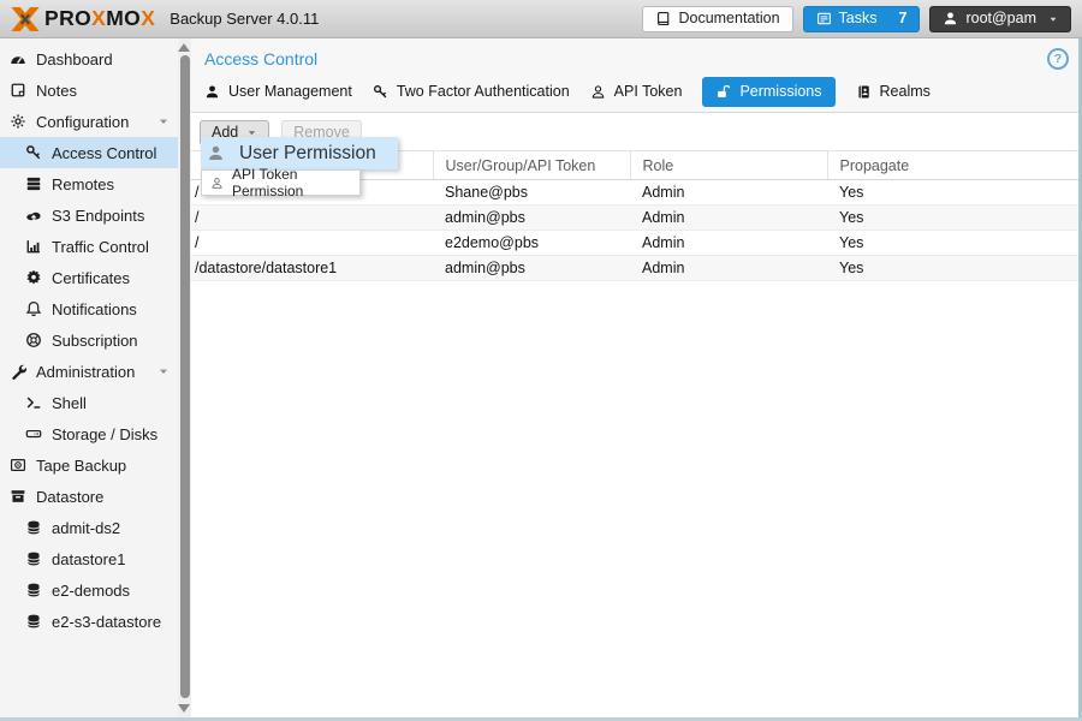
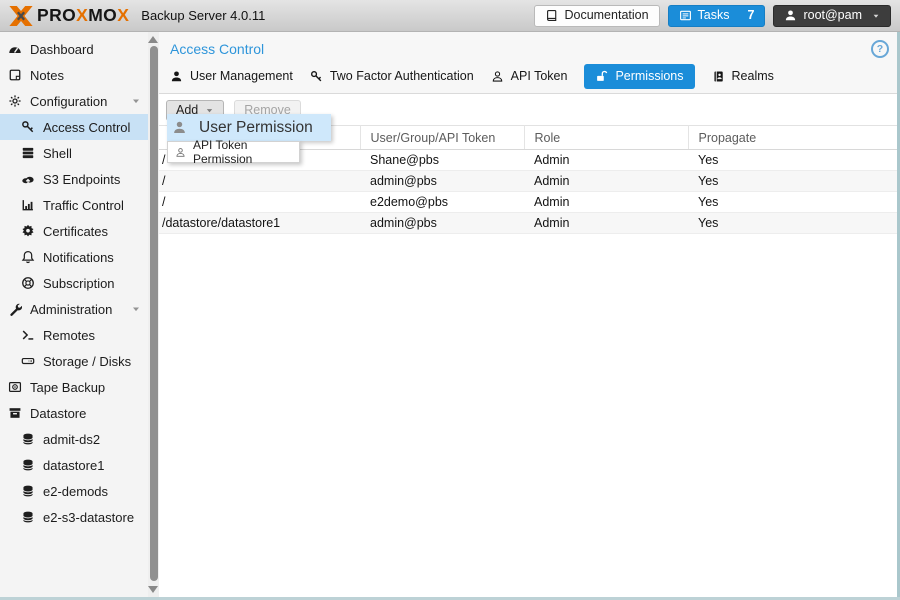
  PRO
  X
  MO
  X
  Backup Server 4.0.11
  Documentation
  Tasks
  7
  root@pam
  Dashboard
  Notes
  Configuration
  Access Control
- Remotes
+ Shell
  S3 Endpoints
  Traffic Control
  Certificates
  Notifications
  Subscription
  Administration
- Shell
+ Remotes
  Storage / Disks
  Tape Backup
  Datastore
  admit-ds2
  datastore1
  e2-demods
  e2-s3-datastore
  Access Control
  ?
  User Management
  Two Factor Authentication
  API Token
  Permissions
  Realms
  Add
  Remove
  	User/Group/API Token	Role	Propagate
  /	Shane@pbs	Admin	Yes
  /	admin@pbs	Admin	Yes
  /	e2demo@pbs	Admin	Yes
  /datastore/datastore1	admin@pbs	Admin	Yes
  User Permission
  API Token Permission
